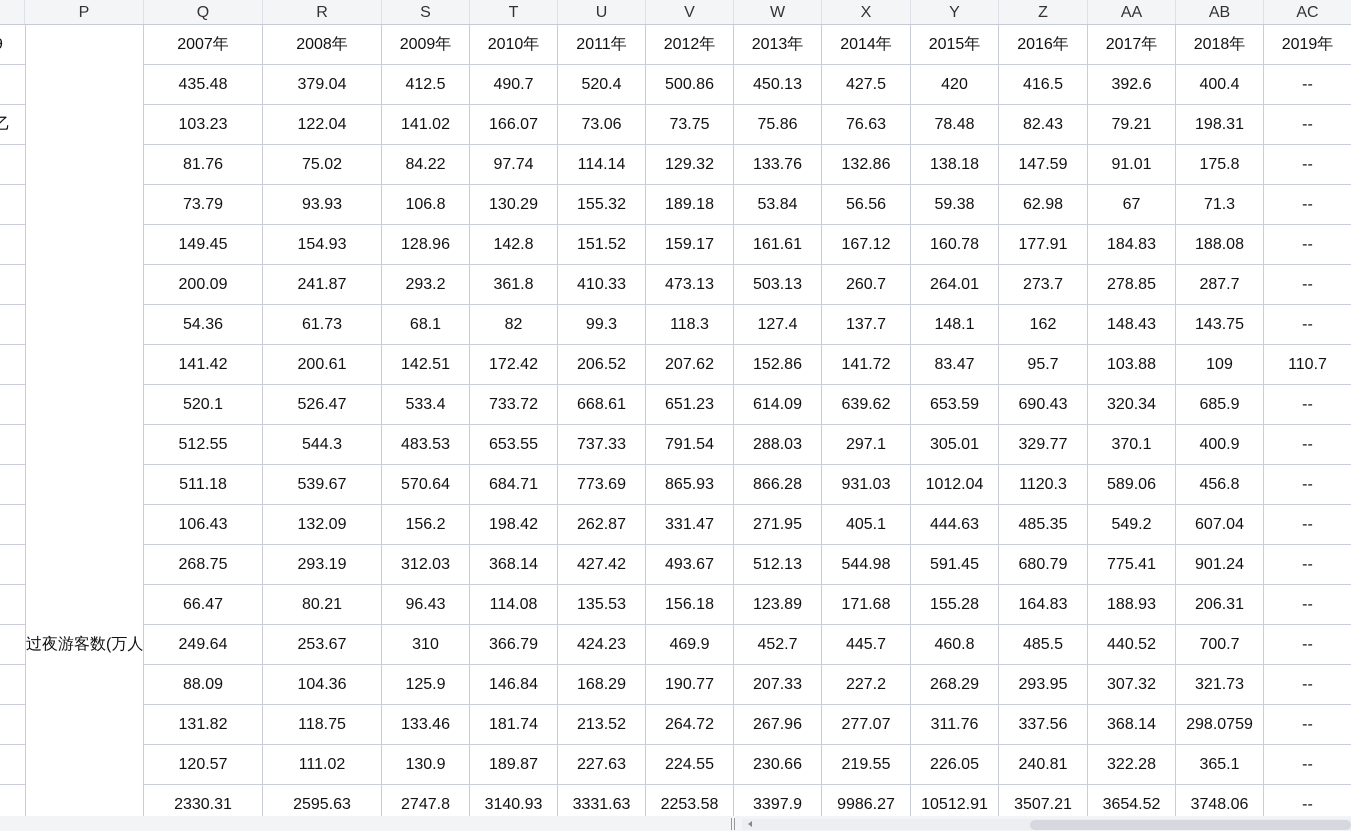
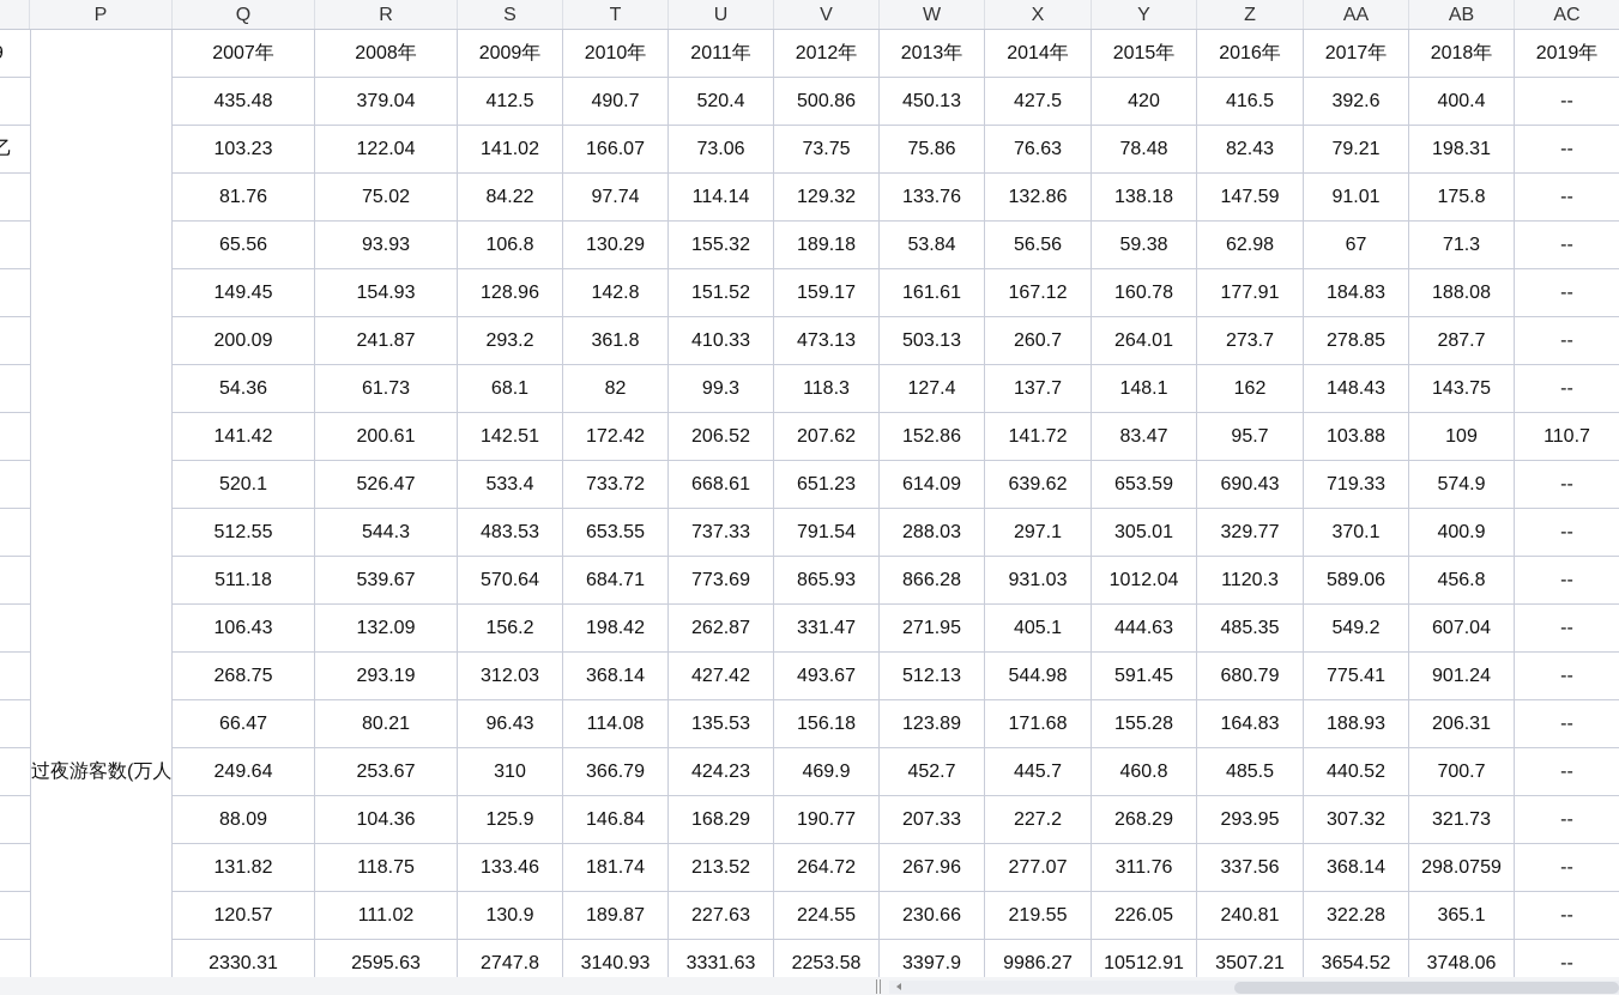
  P
  Q
  R
  S
  T
  U
  V
  W
  X
  Y
  Z
  AA
  AB
  AC
  乙
  过夜游客数(万人
  2007年
  2008年
  2009年
  2010年
  2011年
  2012年
  2013年
  2014年
  2015年
  2016年
  2017年
  2018年
  2019年
  435.48
  379.04
  412.5
  490.7
  520.4
  500.86
  450.13
  427.5
  420
  416.5
  392.6
  400.4
  --
  103.23
  122.04
  141.02
  166.07
  73.06
  73.75
  75.86
  76.63
  78.48
  82.43
  79.21
  198.31
  --
  81.76
  75.02
  84.22
  97.74
  114.14
  129.32
  133.76
  132.86
  138.18
  147.59
  91.01
  175.8
  --
- 73.79
+ 65.56
  93.93
  106.8
  130.29
  155.32
  189.18
  53.84
  56.56
  59.38
  62.98
  67
  71.3
  --
  149.45
  154.93
  128.96
  142.8
  151.52
  159.17
  161.61
  167.12
  160.78
  177.91
  184.83
  188.08
  --
  200.09
  241.87
  293.2
  361.8
  410.33
  473.13
  503.13
  260.7
  264.01
  273.7
  278.85
  287.7
  --
  54.36
  61.73
  68.1
  82
  99.3
  118.3
  127.4
  137.7
  148.1
  162
  148.43
  143.75
  --
  141.42
  200.61
  142.51
  172.42
  206.52
  207.62
  152.86
  141.72
  83.47
  95.7
  103.88
  109
  110.7
  520.1
  526.47
  533.4
  733.72
  668.61
  651.23
  614.09
  639.62
  653.59
  690.43
- 320.34
+ 719.33
- 685.9
+ 574.9
  --
  512.55
  544.3
  483.53
  653.55
  737.33
  791.54
  288.03
  297.1
  305.01
  329.77
  370.1
  400.9
  --
  511.18
  539.67
  570.64
  684.71
  773.69
  865.93
  866.28
  931.03
  1012.04
  1120.3
  589.06
  456.8
  --
  106.43
  132.09
  156.2
  198.42
  262.87
  331.47
  271.95
  405.1
  444.63
  485.35
  549.2
  607.04
  --
  268.75
  293.19
  312.03
  368.14
  427.42
  493.67
  512.13
  544.98
  591.45
  680.79
  775.41
  901.24
  --
  66.47
  80.21
  96.43
  114.08
  135.53
  156.18
  123.89
  171.68
  155.28
  164.83
  188.93
  206.31
  --
  249.64
  253.67
  310
  366.79
  424.23
  469.9
  452.7
  445.7
  460.8
  485.5
  440.52
  700.7
  --
  88.09
  104.36
  125.9
  146.84
  168.29
  190.77
  207.33
  227.2
  268.29
  293.95
  307.32
  321.73
  --
  131.82
  118.75
  133.46
  181.74
  213.52
  264.72
  267.96
  277.07
  311.76
  337.56
  368.14
  298.0759
  --
  120.57
  111.02
  130.9
  189.87
  227.63
  224.55
  230.66
  219.55
  226.05
  240.81
  322.28
  365.1
  --
  2330.31
  2595.63
  2747.8
  3140.93
  3331.63
  2253.58
  3397.9
  9986.27
  10512.91
  3507.21
  3654.52
  3748.06
  --
